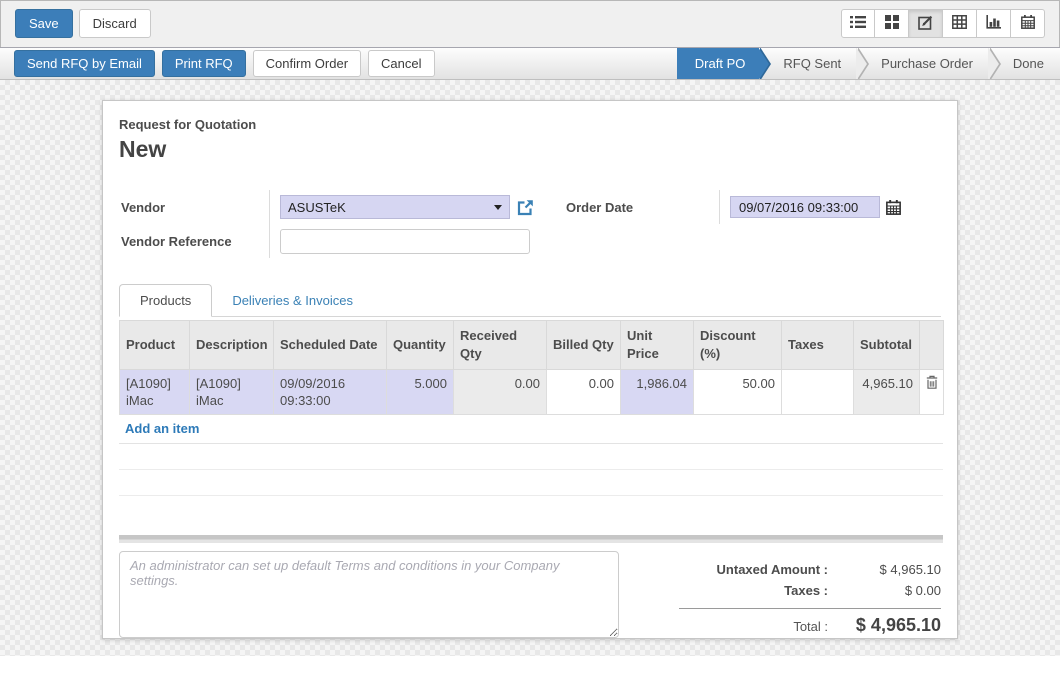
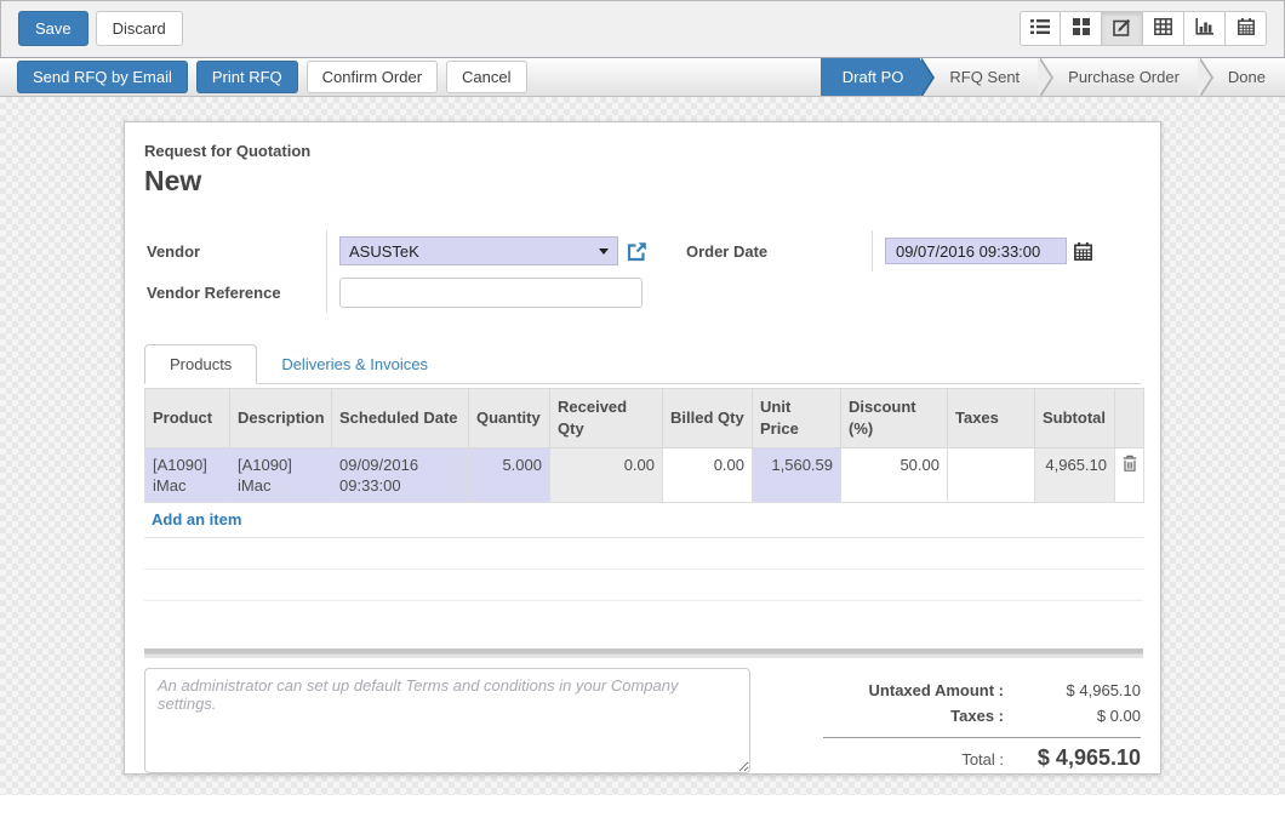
  Save
  Discard
  Send RFQ by Email
  Print RFQ
  Confirm Order
  Cancel
  Draft PO
  RFQ Sent
  Purchase Order
  Done
  Request for Quotation
  New
  Vendor
  ASUSTeK
  Vendor Reference
  Order Date
  09/07/2016 09:33:00
  Products
  Deliveries & Invoices
  Product	Description	Scheduled Date	Quantity	Received Qty	Billed Qty	Unit Price	Discount (%)	Taxes	Subtotal
- [A1090] iMac	[A1090] iMac	09/09/2016 09:33:00	5.000	0.00	0.00	1,986.04	50.00		4,965.10
+ [A1090] iMac	[A1090] iMac	09/09/2016 09:33:00	5.000	0.00	0.00	1,560.59	50.00		4,965.10
  Add an item
  Untaxed Amount :
  $ 4,965.10
  Taxes :
  $ 0.00
  Total :
  $ 4,965.10
